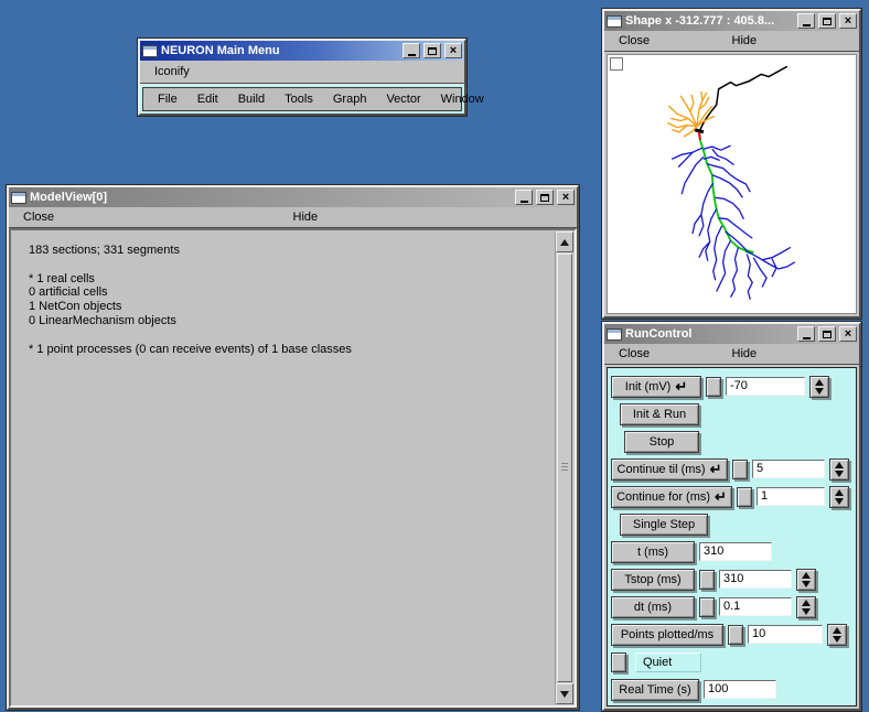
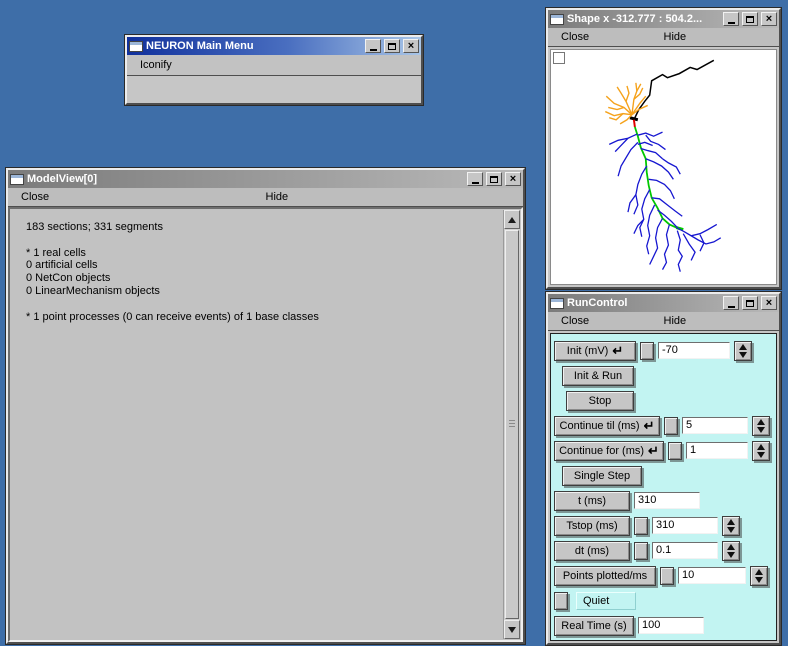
  NEURON Main Menu
  ×
  Iconify
- File
- Edit
- Build
- Tools
- Graph
- Vector
- Window
  ModelView[0]
  ×
  Close
  Hide
  183 sections; 331 segments
  * 1 real cells
  0 artificial cells
- 1 NetCon objects
+ 0 NetCon objects
  0 LinearMechanism objects
  * 1 point processes (0 can receive events) of 1 base classes
- Shape x -312.777 : 405.8...
+ Shape x -312.777 : 504.2...
  ×
  Close
  Hide
  RunControl
  ×
  Close
  Hide
  Init (mV)
  ↵
  -70
  Init & Run
  Stop
  Continue til (ms)
  ↵
  5
  Continue for (ms)
  ↵
  1
  Single Step
  t (ms)
  310
  Tstop (ms)
  310
  dt (ms)
  0.1
  Points plotted/ms
  10
  Quiet
  Real Time (s)
  100
